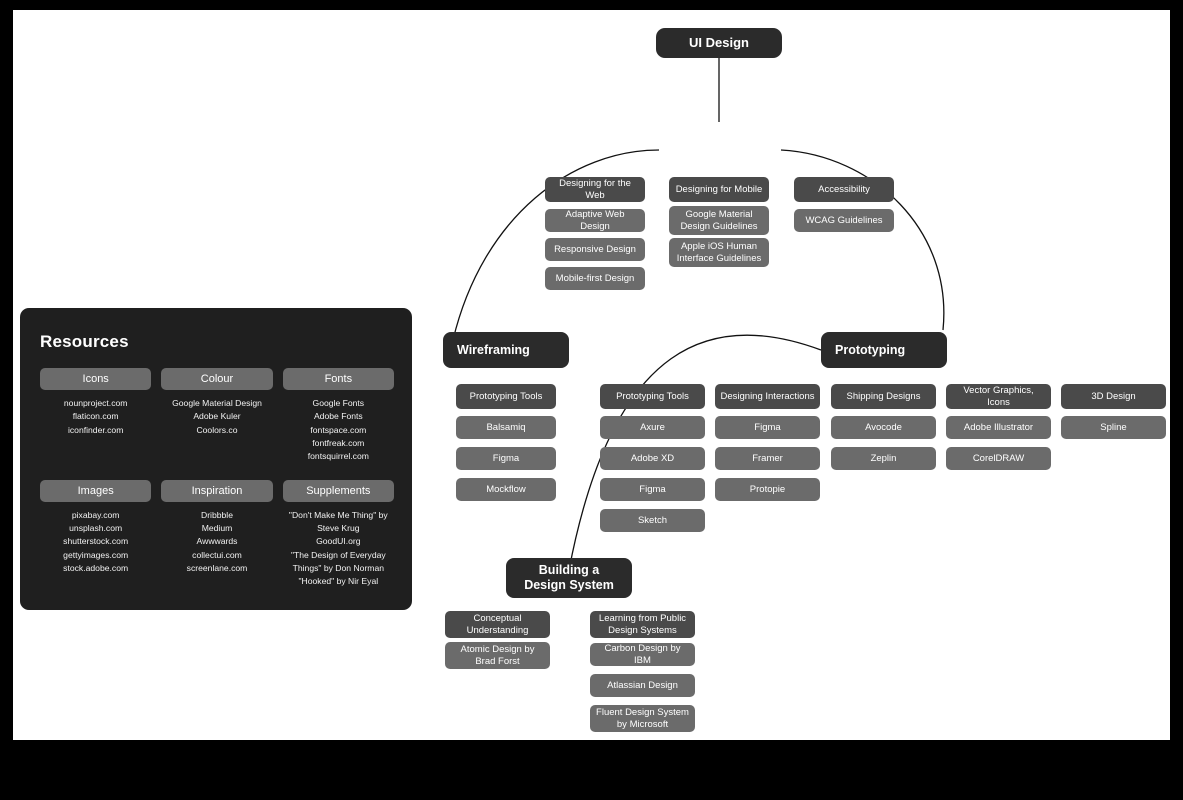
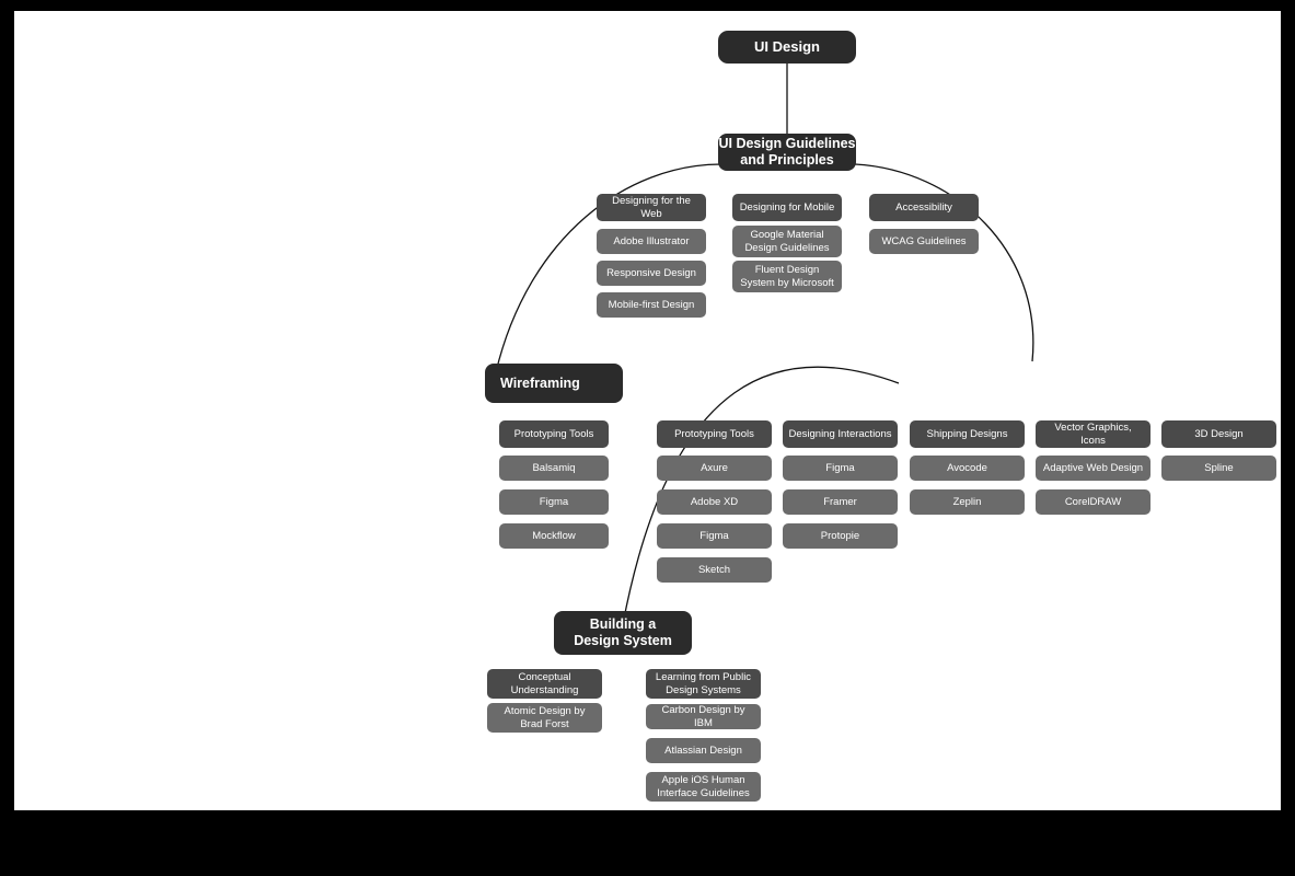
  UI Design
+ UI Design Guidelines
+ and Principles
  Designing for the Web
- Adaptive Web Design
+ Adobe Illustrator
  Responsive Design
  Mobile-first Design
  Designing for Mobile
  Google Material Design Guidelines
- Apple iOS Human Interface Guidelines
+ Fluent Design System by Microsoft
  Accessibility
  WCAG Guidelines
  Wireframing
  Prototyping Tools
  Balsamiq
  Figma
  Mockflow
- Prototyping
  Prototyping Tools
  Axure
  Adobe XD
  Figma
  Sketch
  Designing Interactions
  Figma
  Framer
  Protopie
  Shipping Designs
  Avocode
  Zeplin
  Vector Graphics, Icons
- Adobe Illustrator
+ Adaptive Web Design
  CorelDRAW
  3D Design
  Spline
  Building a
  Design System
  Conceptual Understanding
  Atomic Design by Brad Forst
  Learning from Public Design Systems
  Carbon Design by IBM
  Atlassian Design
- Fluent Design System by Microsoft
+ Apple iOS Human Interface Guidelines
- Resources
- Icons
- nounproject.com
- flaticon.com
- iconfinder.com
- Colour
- Google Material Design
- Adobe Kuler
- Coolors.co
- Fonts
- Google Fonts
- Adobe Fonts
- fontspace.com
- fontfreak.com
- fontsquirrel.com
- Images
- pixabay.com
- unsplash.com
- shutterstock.com
- gettyimages.com
- stock.adobe.com
- Inspiration
- Dribbble
- Medium
- Awwwards
- collectui.com
- screenlane.com
- Supplements
- "Don't Make Me Thing" by Steve Krug
- GoodUI.org
- "The Design of Everyday Things" by Don Norman
- "Hooked" by Nir Eyal
